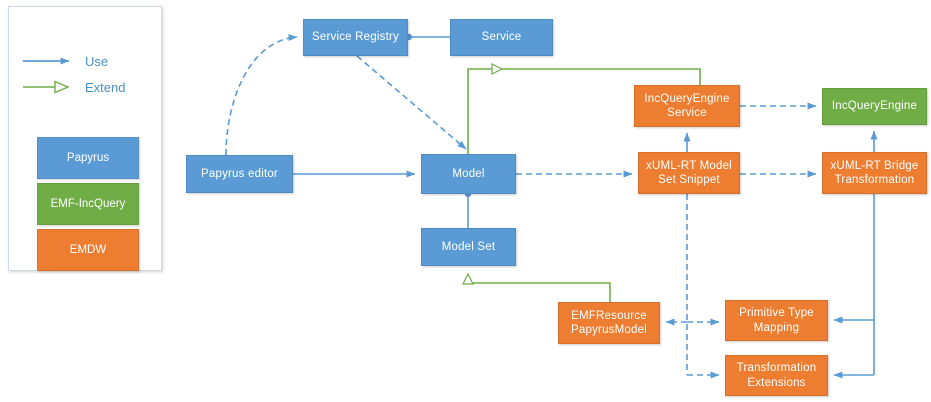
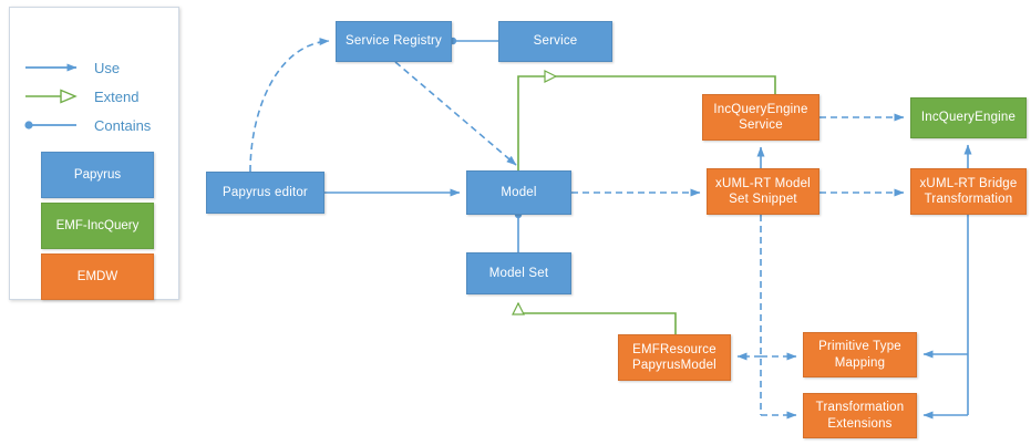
  Use
  Extend
+ Contains
  Papyrus
  EMF-IncQuery
  EMDW
  Service Registry
  Service
  IncQueryEngine
  Service
  IncQueryEngine
  Papyrus editor
  Model
  xUML-RT Model
  Set Snippet
  xUML-RT Bridge
  Transformation
  Model Set
  EMFResource
  PapyrusModel
  Primitive Type
  Mapping
  Transformation
  Extensions
